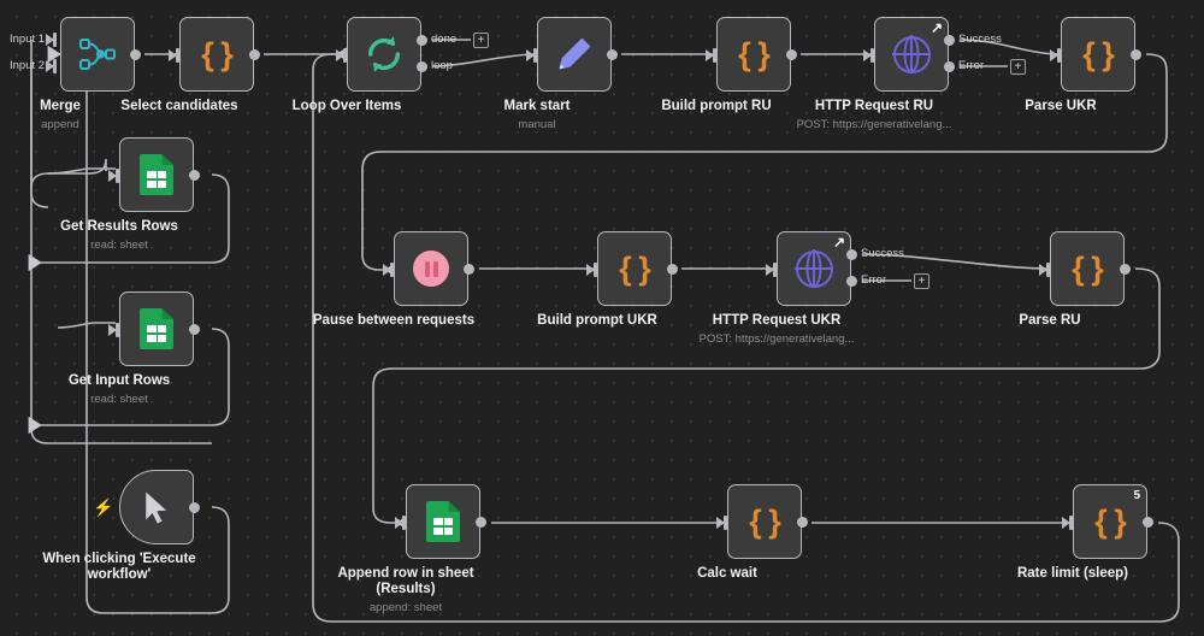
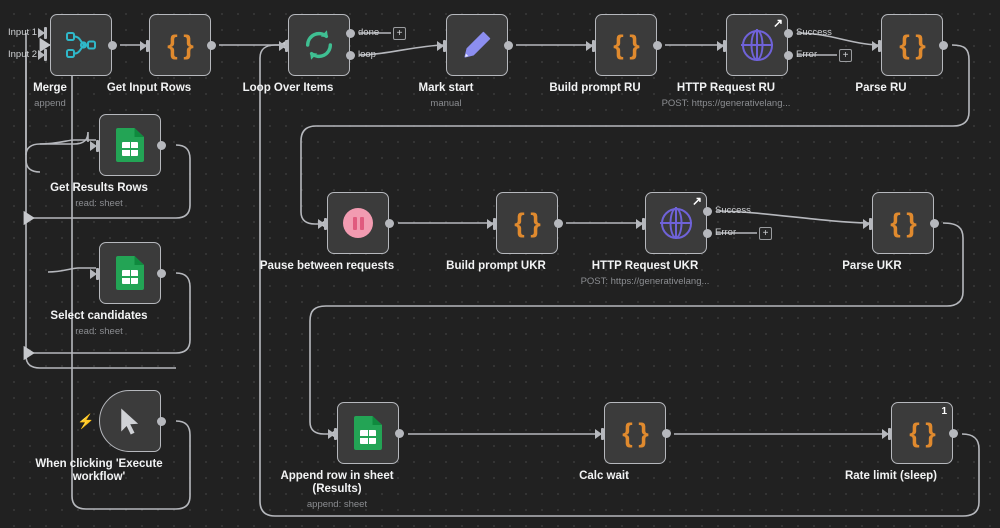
  Input 1
  Input 2
  Merge
  append
  { }
- Select candidates
+ Get Input Rows
  done
  loop
  Loop Over Items
  +
  Mark start
  manual
  { }
  Build prompt RU
  ↗
  Success
  Error
  HTTP Request RU
  POST: https://generativelang...
  +
  { }
- Parse UKR
+ Parse RU
  Get Results Rows
  read: sheet
- Get Input Rows
+ Select candidates
  read: sheet
  ⚡
  When clicking 'Execute
  workflow'
  Pause between requests
  { }
  Build prompt UKR
  ↗
  Success
  Error
  HTTP Request UKR
  POST: https://generativelang...
  +
  { }
- Parse RU
+ Parse UKR
  Append row in sheet
  (Results)
  append: sheet
  { }
  Calc wait
  { }
- 5
+ 1
  Rate limit (sleep)
